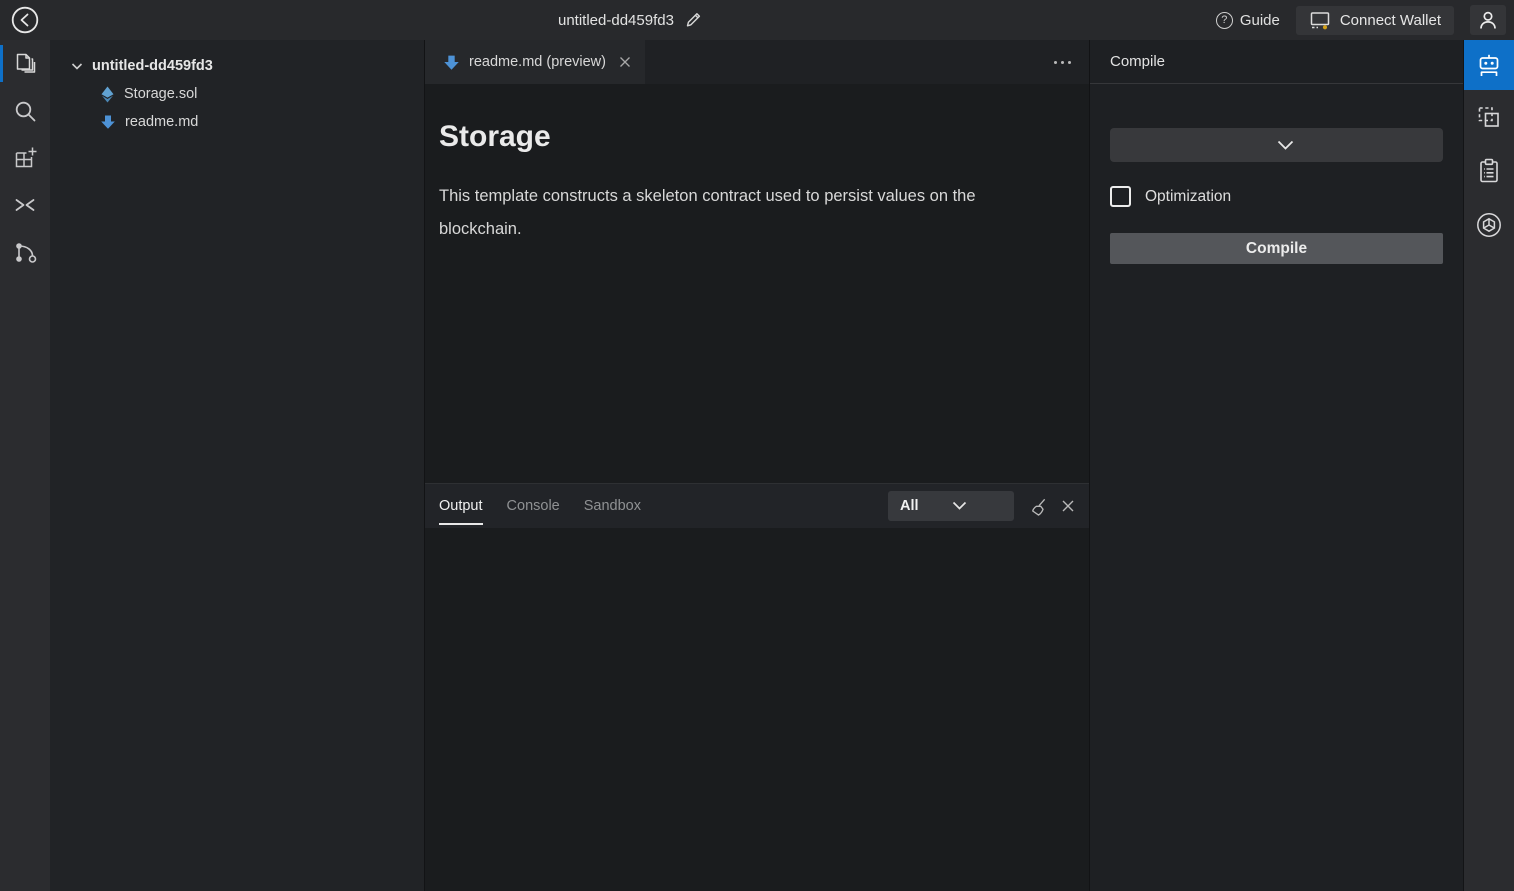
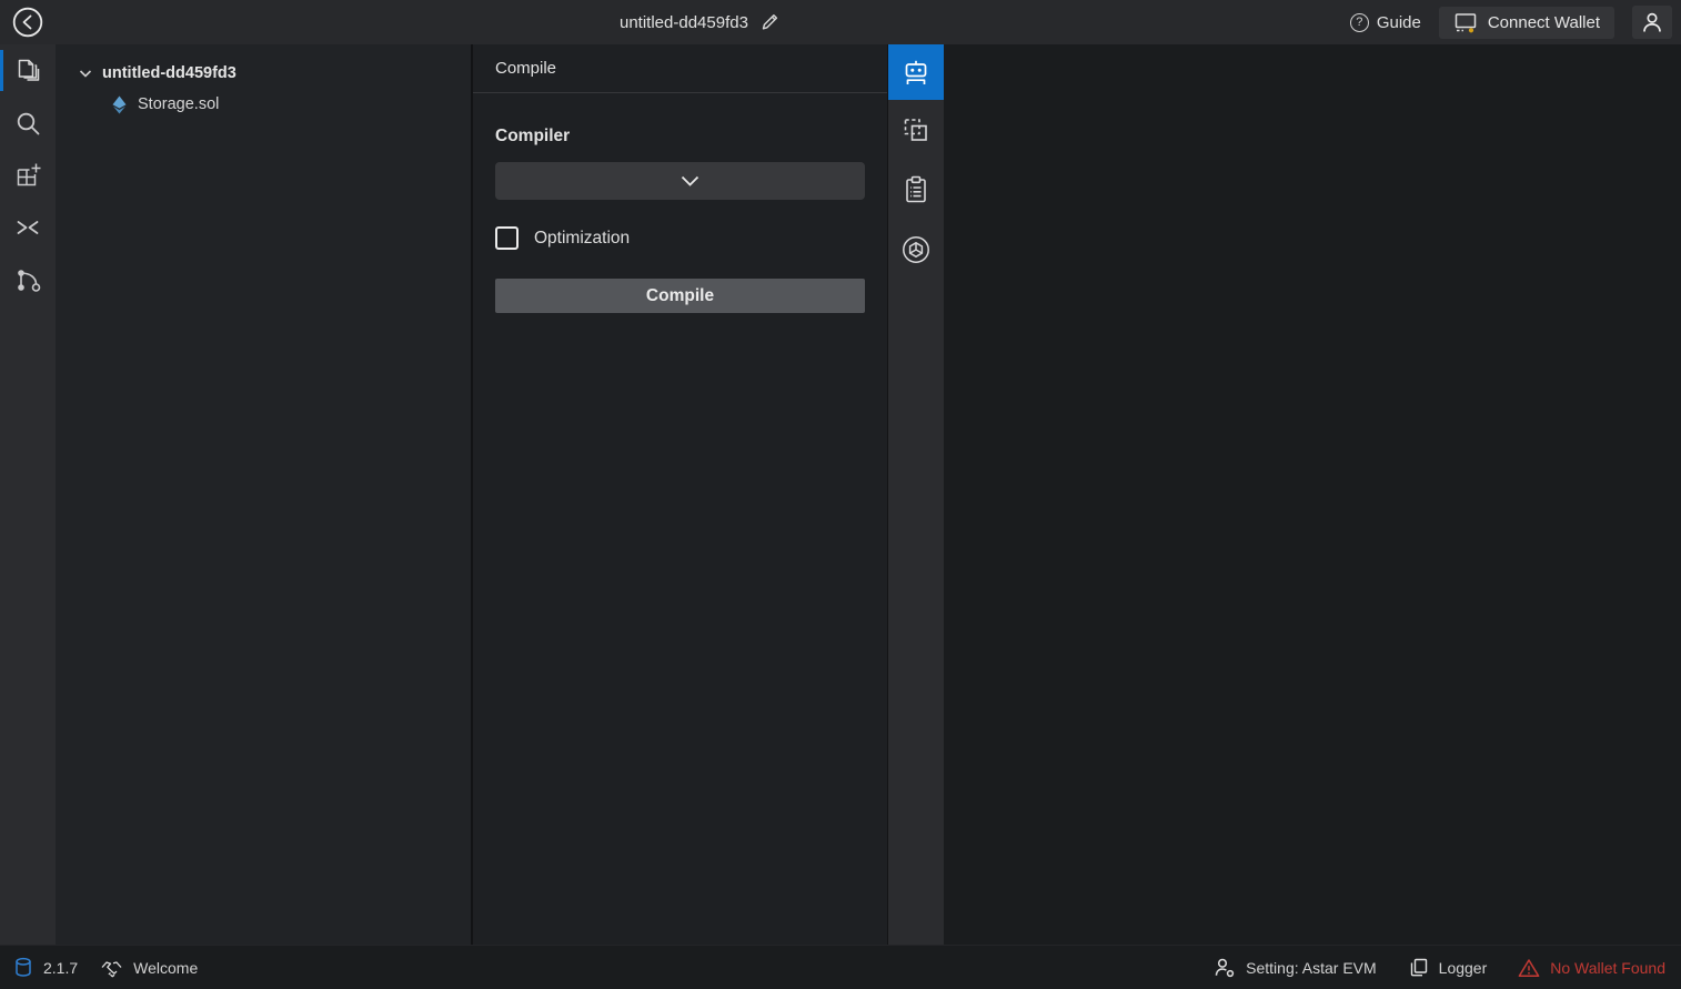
  untitled-dd459fd3
  ?
  Guide
  Connect Wallet
  untitled-dd459fd3
  Storage.sol
- readme.md
- readme.md (preview)
- Storage
- This template constructs a skeleton contract used to persist values on the blockchain.
- Output
- Console
- Sandbox
- All
  Compile
+ Compiler
  Optimization
  Compile
+ 2.1.7
+ Welcome
+ Setting: Astar EVM
+ Logger
+ No Wallet Found
